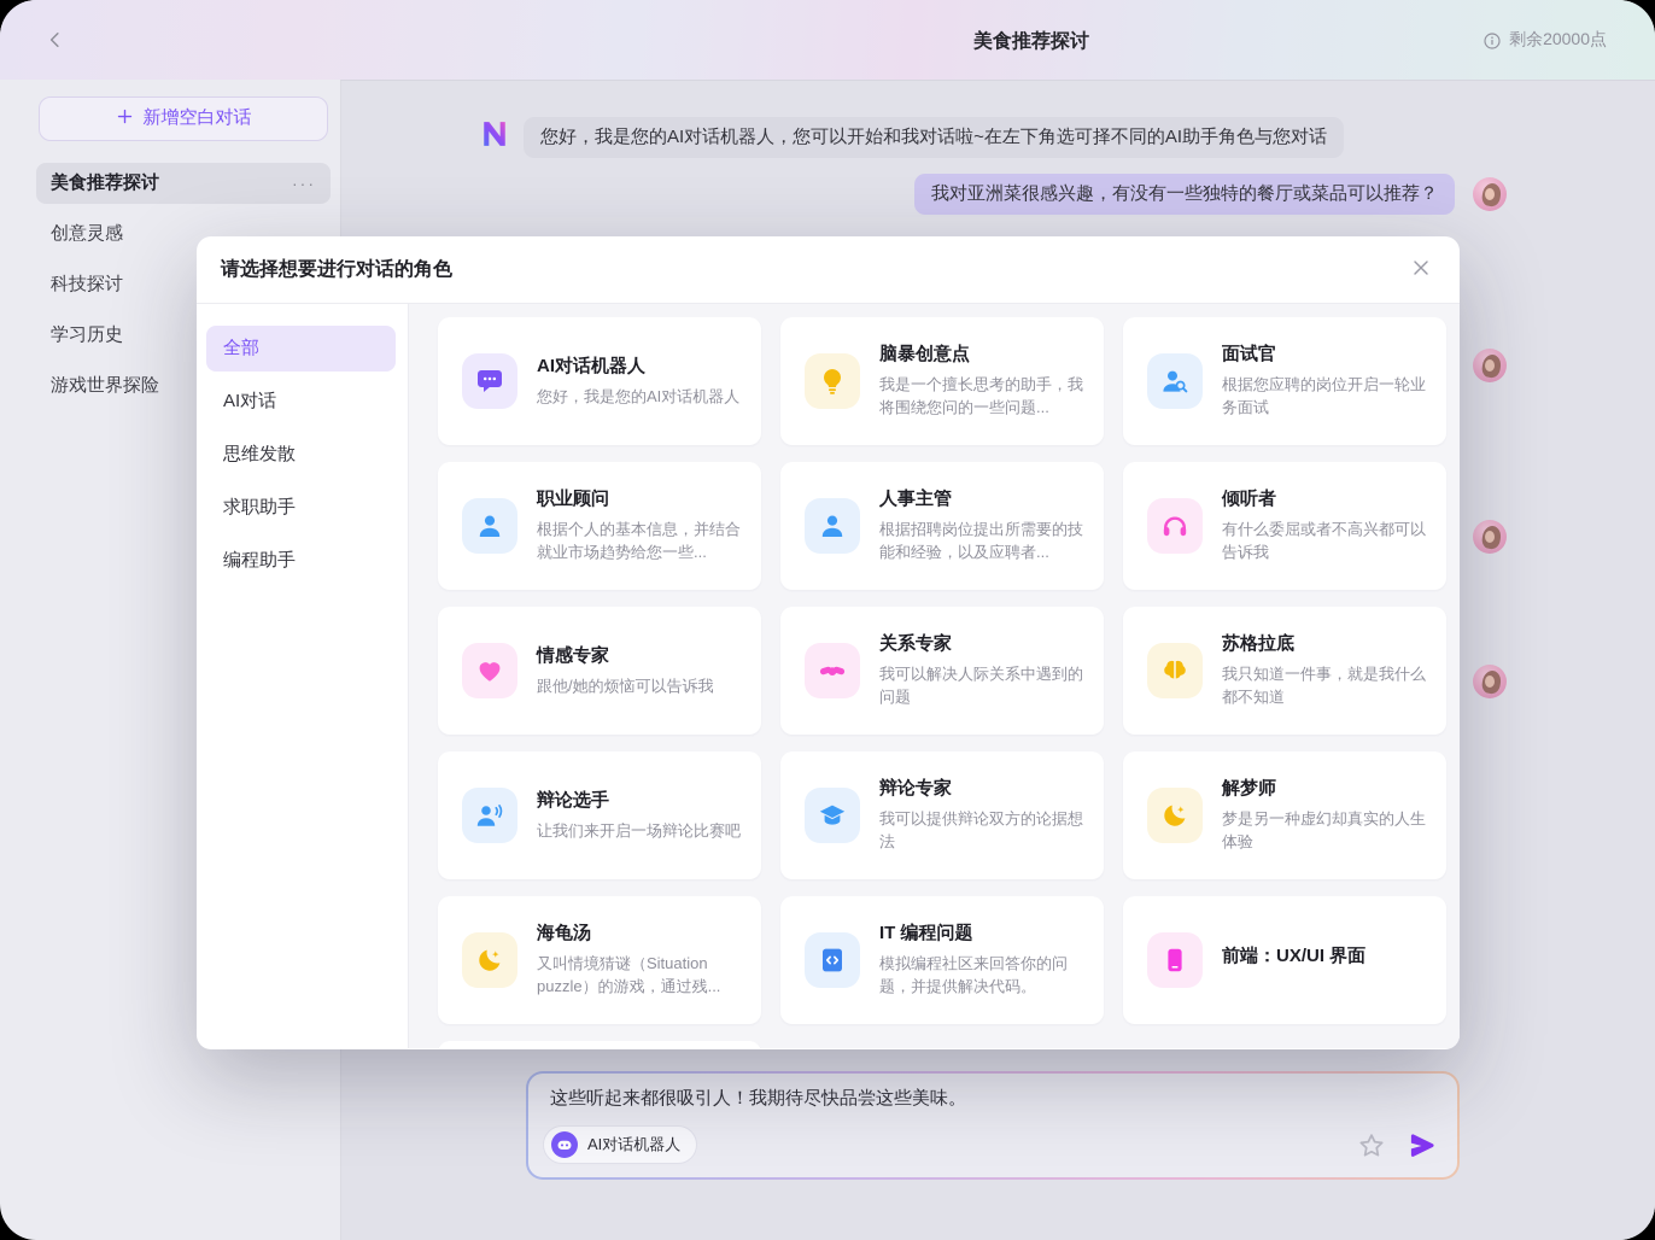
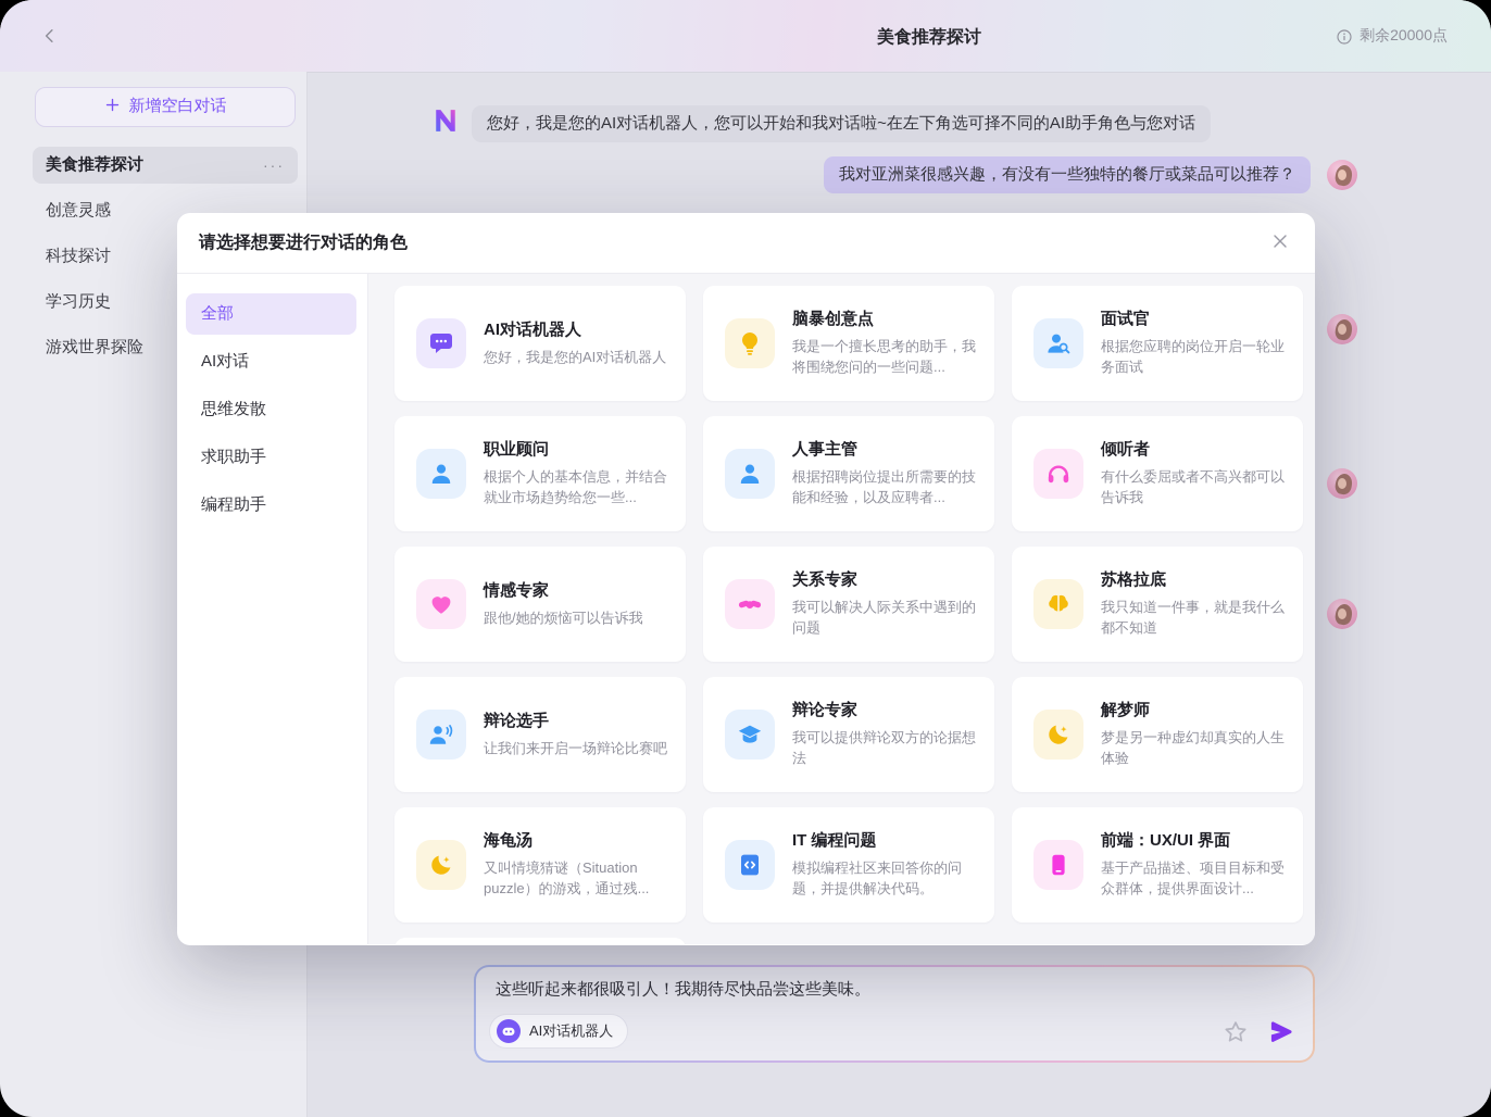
  美食推荐探讨
  剩余20000点
  新增空白对话
  美食推荐探讨
  ···
  创意灵感
  科技探讨
  学习历史
  游戏世界探险
  您好，我是您的AI对话机器人，您可以开始和我对话啦~在左下角选可择不同的AI助手角色与您对话
  我对亚洲菜很感兴趣，有没有一些独特的餐厅或菜品可以推荐？
  这些听起来都很吸引人！我期待尽快品尝这些美味。
  AI对话机器人
  请选择想要进行对话的角色
  全部
  AI对话
  思维发散
  求职助手
  编程助手
  AI对话机器人
  您好，我是您的AI对话机器人
  脑暴创意点
  我是一个擅长思考的助手，我将围绕您问的一些问题...
  面试官
  根据您应聘的岗位开启一轮业务面试
  职业顾问
  根据个人的基本信息，并结合就业市场趋势给您一些...
  人事主管
  根据招聘岗位提出所需要的技能和经验，以及应聘者...
  倾听者
  有什么委屈或者不高兴都可以告诉我
  情感专家
  跟他/她的烦恼可以告诉我
  关系专家
  我可以解决人际关系中遇到的问题
  苏格拉底
  我只知道一件事，就是我什么都不知道
  辩论选手
  让我们来开启一场辩论比赛吧
  辩论专家
  我可以提供辩论双方的论据想法
  解梦师
  梦是另一种虚幻却真实的人生体验
  海龟汤
  又叫情境猜谜（Situation puzzle）的游戏，通过残...
  IT 编程问题
  模拟编程社区来回答你的问题，并提供解决代码。
  前端：UX/UI 界面
+ 基于产品描述、项目目标和受众群体，提供界面设计...
